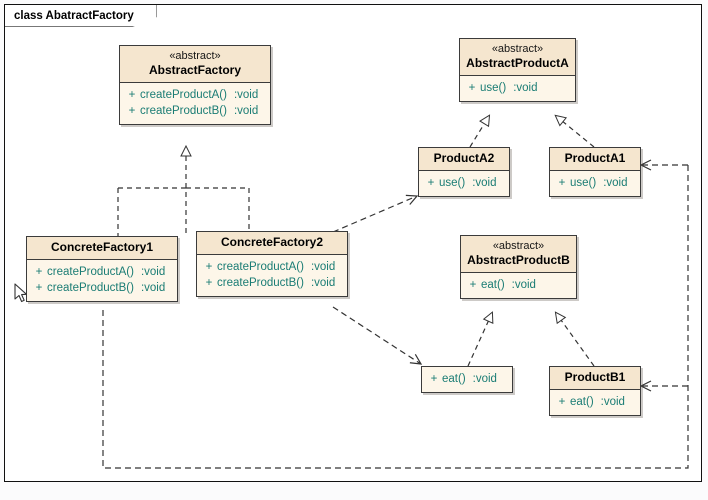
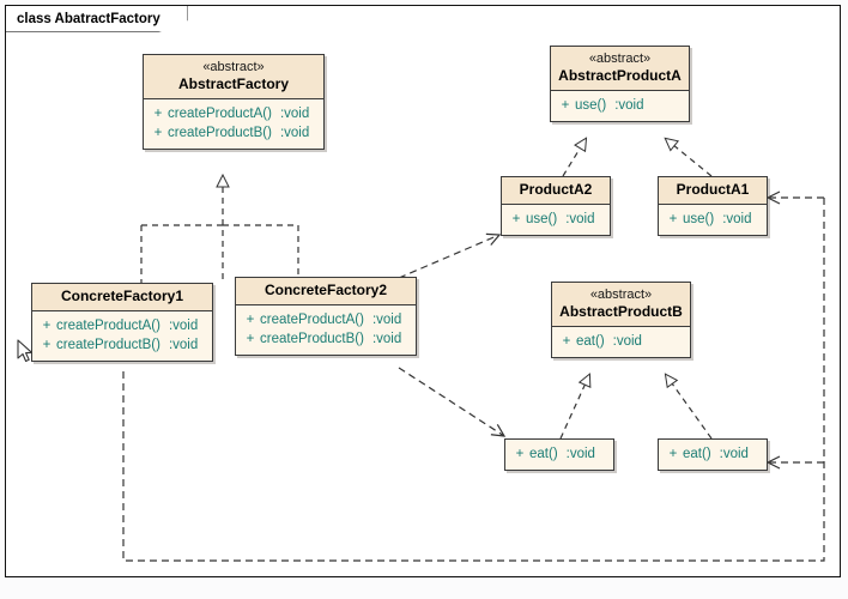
  class AbatractFactory
  «abstract»
  AbstractFactory
  +
  createProductA()
  :void
  +
  createProductB()
  :void
  «abstract»
  AbstractProductA
  +
  use()
  :void
  ProductA2
  +
  use()
  :void
  ProductA1
  +
  use()
  :void
  ConcreteFactory1
  +
  createProductA()
  :void
  +
  createProductB()
  :void
  ConcreteFactory2
  +
  createProductA()
  :void
  +
  createProductB()
  :void
  «abstract»
  AbstractProductB
  +
  eat()
  :void
  +
  eat()
  :void
- ProductB1
  +
  eat()
  :void
